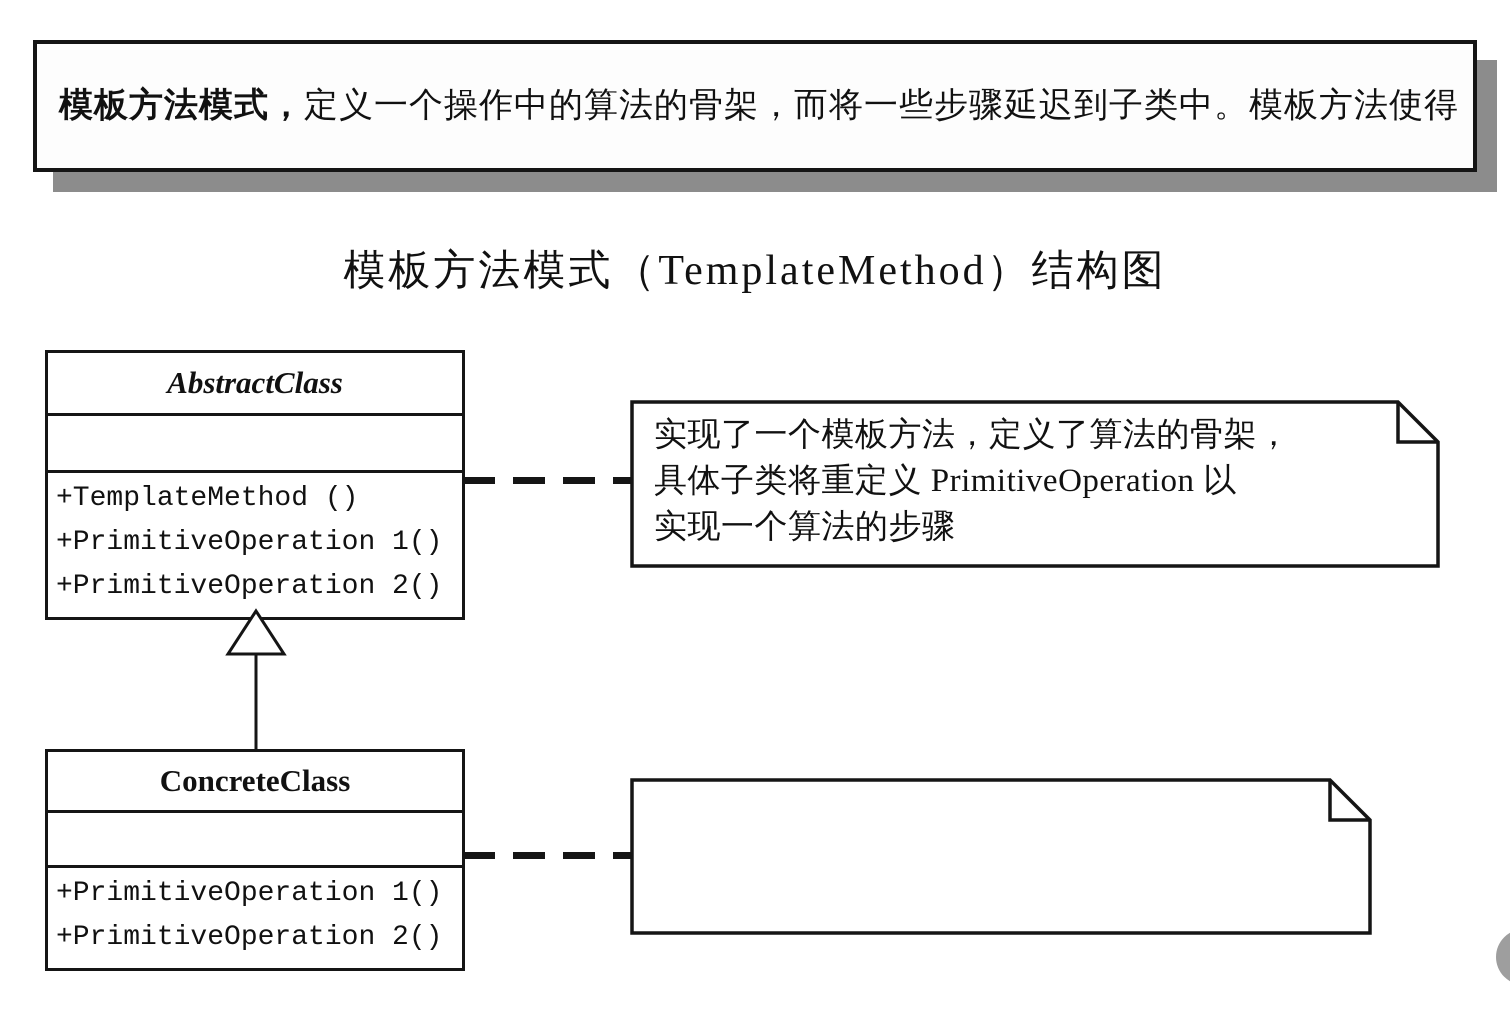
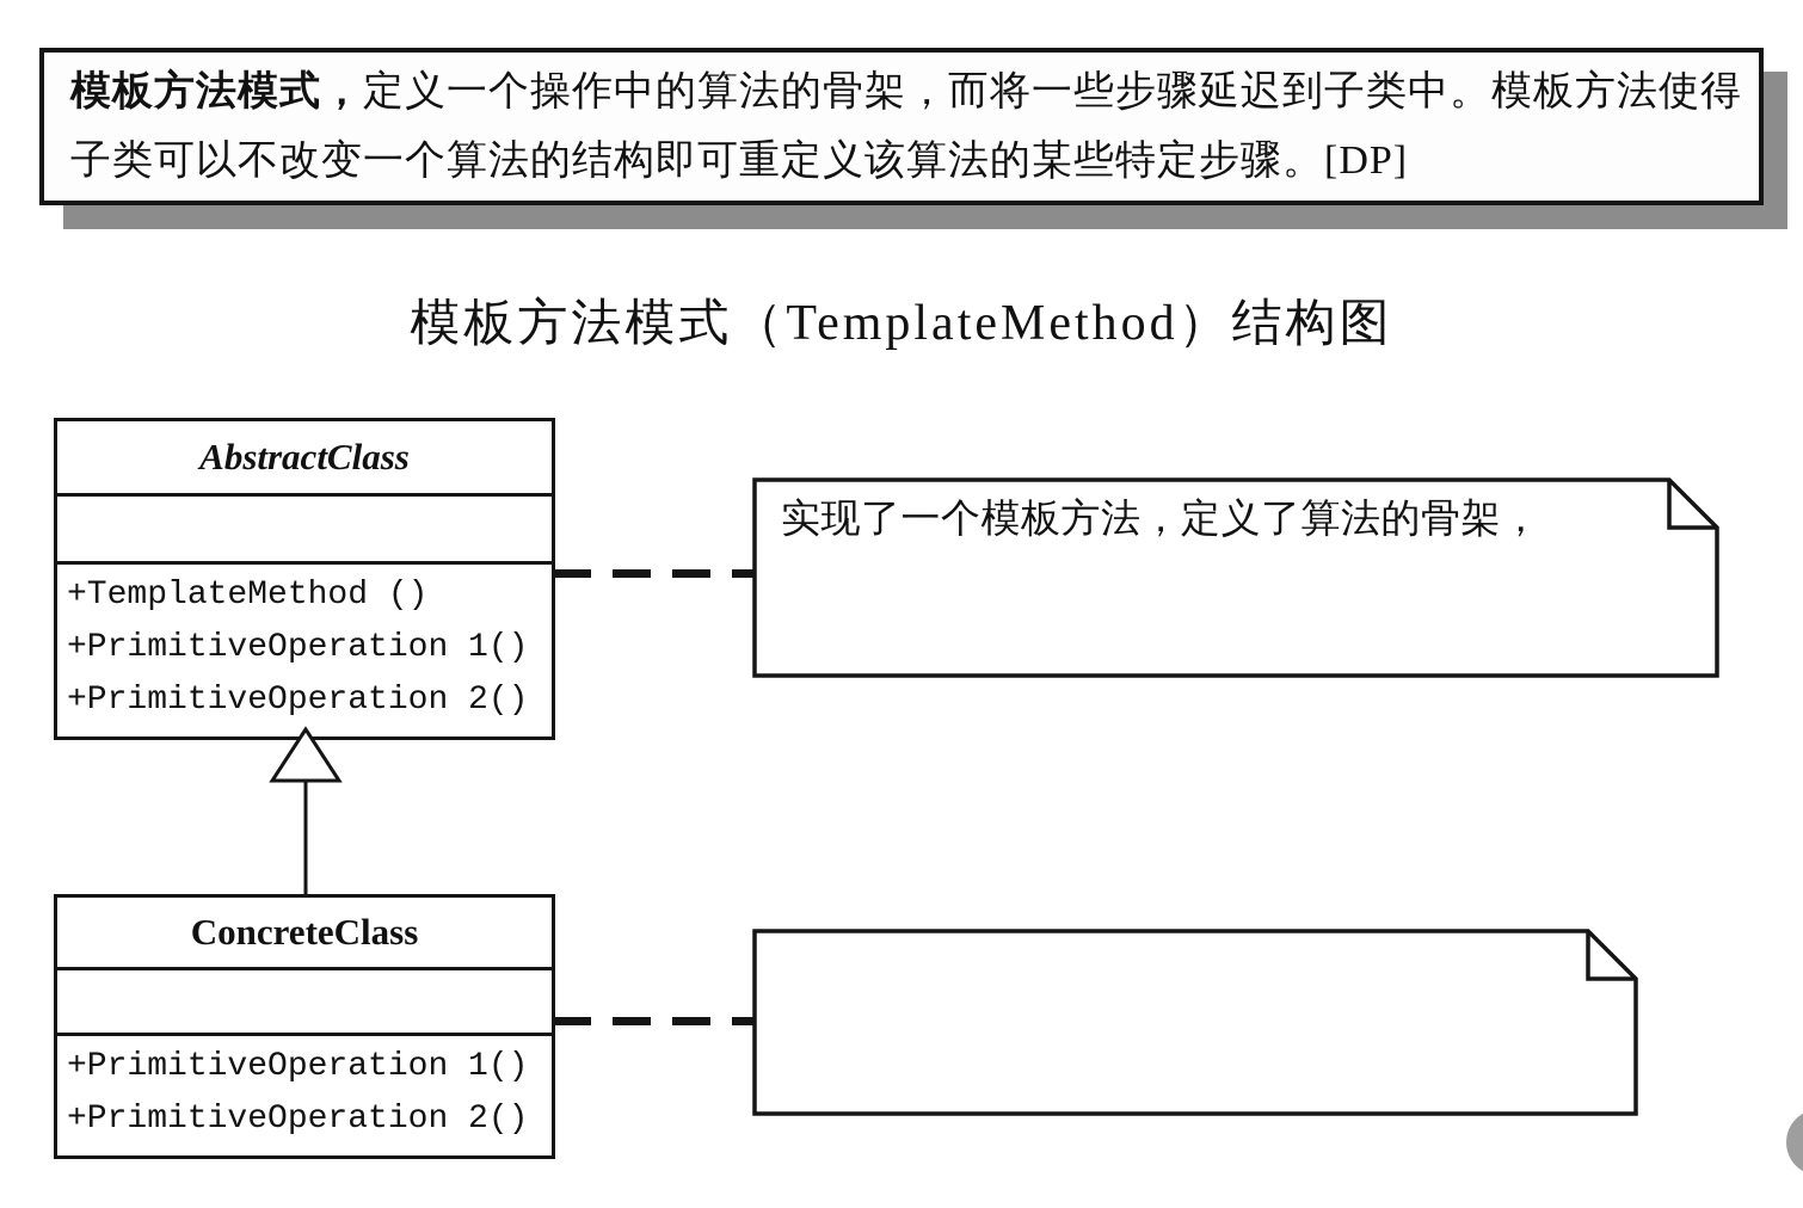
  模板方法模式，定义一个操作中的算法的骨架，而将一些步骤延迟到子类中。模板方法使得
+ 子类可以不改变一个算法的结构即可重定义该算法的某些特定步骤。[DP]
  模板方法模式（TemplateMethod）结构图
  AbstractClass
  +TemplateMethod ()
  +PrimitiveOperation 1()
  +PrimitiveOperation 2()
  ConcreteClass
  +PrimitiveOperation 1()
  +PrimitiveOperation 2()
  实现了一个模板方法，定义了算法的骨架，
- 具体子类将重定义 PrimitiveOperation 以
- 实现一个算法的步骤
